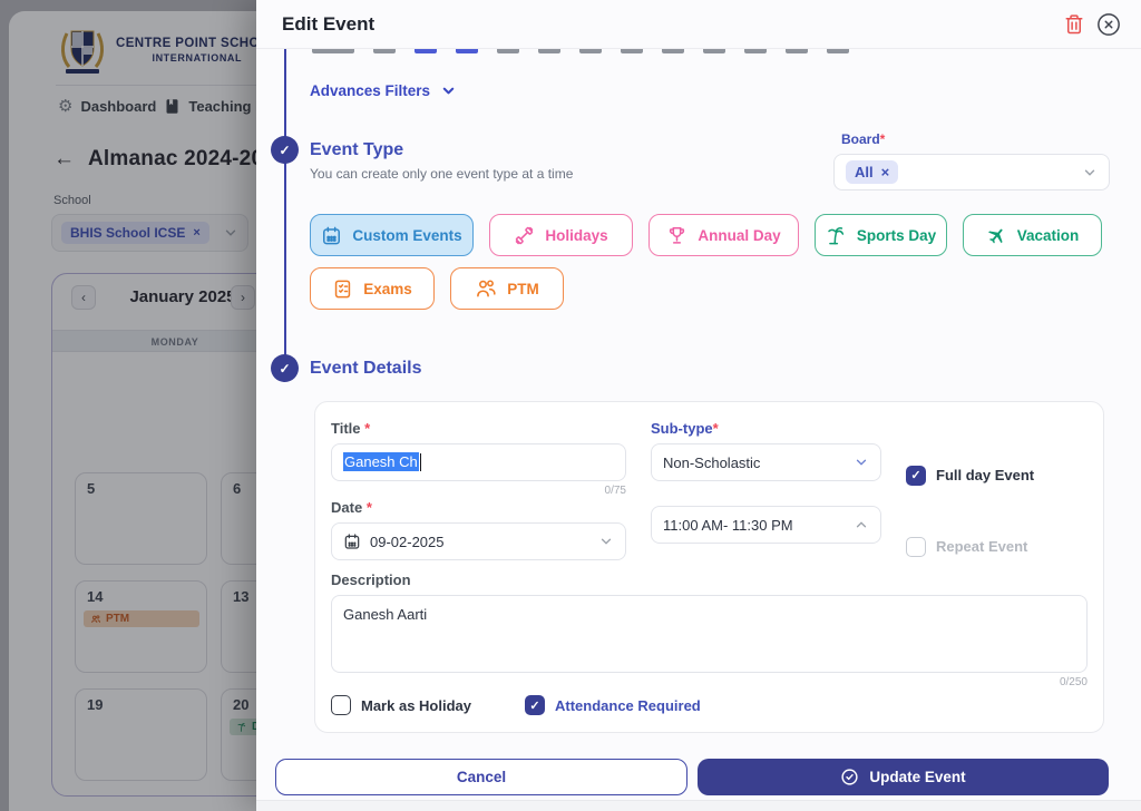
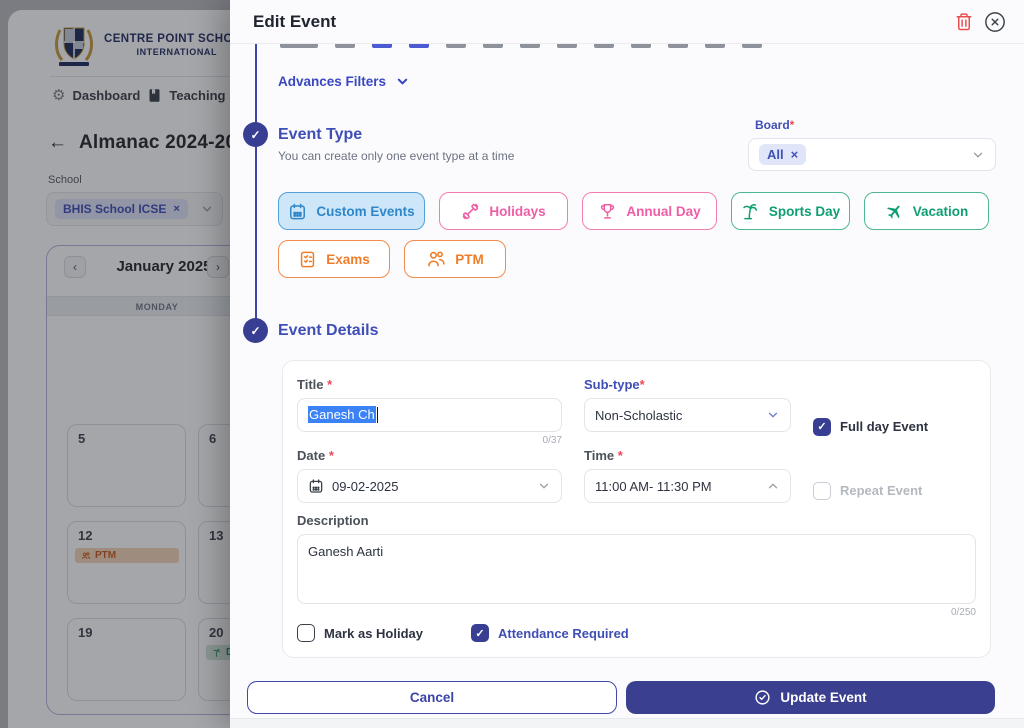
  CENTRE POINT SCHO
  INTERNATIONAL
  ⚙
  Dashboard
  Teaching
  ←
  Almanac 2024-2
  School
  BHIS School ICSE
  ×
  ‹
  January 202
  ›
  MONDAY
  5
  6
- 14
+ 12
  PTM
  13
  19
  20
  Edit Event
  Advances Filters
  Event Type
  You can create only one event type at a time
  Board*
  All
  ×
  Custom Events
  Holidays
  Annual Day
  Sports Day
  Vacation
  Exams
  PTM
  Event Details
  Title *
  Ganesh Ch
- 0/75
+ 0/37
  Sub-type*
  Non-Scholastic
  Full day Event
  Date *
  09-02-2025
+ Time *
  11:00 AM- 11:30 PM
  Repeat Event
  Description
  Ganesh Aarti
  0/250
  Mark as Holiday
  Attendance Required
  Cancel
  Update Event
